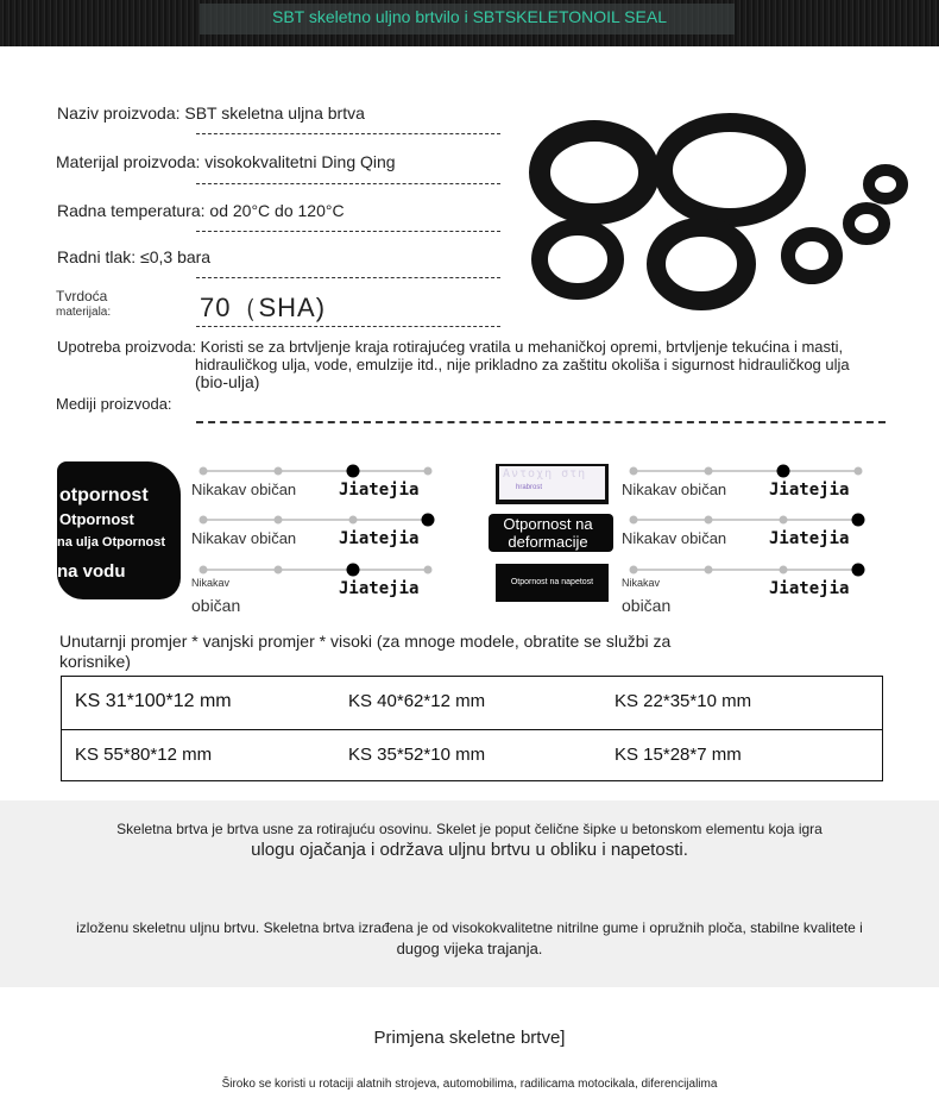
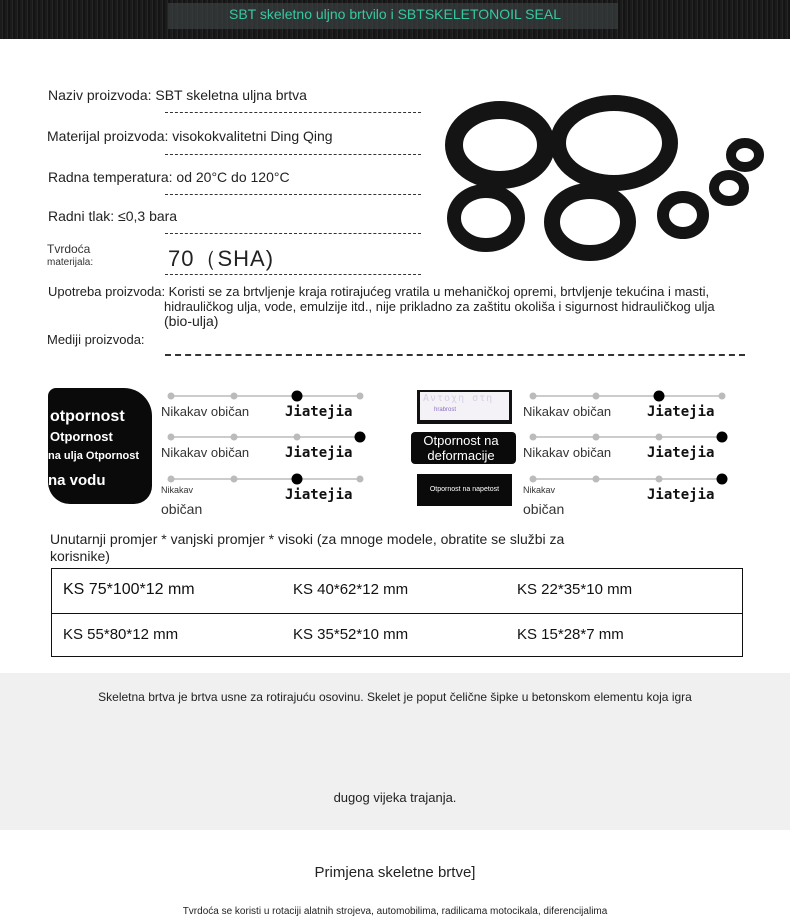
  SBT skeletno uljno brtvilo i SBTSKELETONOIL SEAL
  Naziv proizvoda: SBT skeletna uljna brtva
  Materijal proizvoda: visokokvalitetni Ding Qing
  Radna temperatura: od 20°C do 120°C
  Radni tlak: ≤0,3 bara
  Tvrdoća
  materijala:
  70（SHA)
  Upotreba proizvoda: Koristi se za brtvljenje kraja rotirajućeg vratila u mehaničkoj opremi, brtvljenje tekućina i masti,
  hidrauličkog ulja, vode, emulzije itd., nije prikladno za zaštitu okoliša i sigurnost hidrauličkog ulja
  (bio-ulja)
  Mediji proizvoda:
  otpornost
  Otpornost
  na ulja Otpornost
  na vodu
  Αντοχη στη
  Otpornost na deformacije
  Nikakav običan
  Jiatejia
  Nikakav običan
  Jiatejia
  Nikakav
  običan
  Jiatejia
  Nikakav običan
  Jiatejia
  Nikakav običan
  Jiatejia
  Nikakav
  običan
  Jiatejia
  Unutarnji promjer * vanjski promjer * visoki (za mnoge modele, obratite se službi za korisnike)
- KS 31*100*12 mm
+ KS 75*100*12 mm
  KS 40*62*12 mm
  KS 22*35*10 mm
  KS 55*80*12 mm
  KS 35*52*10 mm
  KS 15*28*7 mm
  Skeletna brtva je brtva usne za rotirajuću osovinu. Skelet je poput čelične šipke u betonskom elementu koja igra
- ulogu ojačanja i održava uljnu brtvu u obliku i napetosti.
- izloženu skeletnu uljnu brtvu. Skeletna brtva izrađena je od visokokvalitetne nitrilne gume i opružnih ploča, stabilne kvalitete i
  dugog vijeka trajanja.
  Primjena skeletne brtve]
- Široko se koristi u rotaciji alatnih strojeva, automobilima, radilicama motocikala, diferencijalima
+ Tvrdoća se koristi u rotaciji alatnih strojeva, automobilima, radilicama motocikala, diferencijalima
